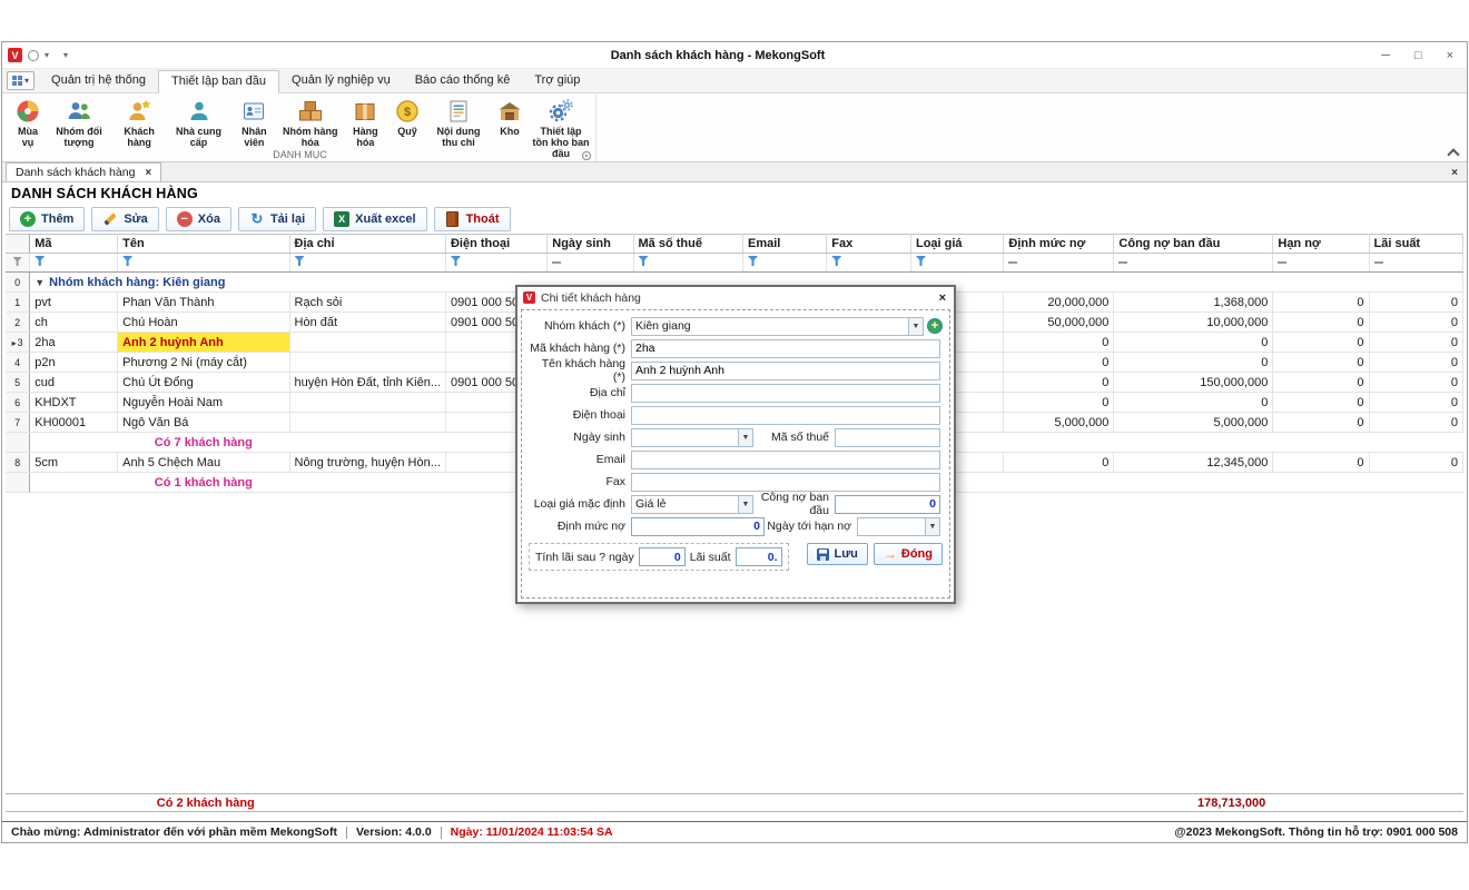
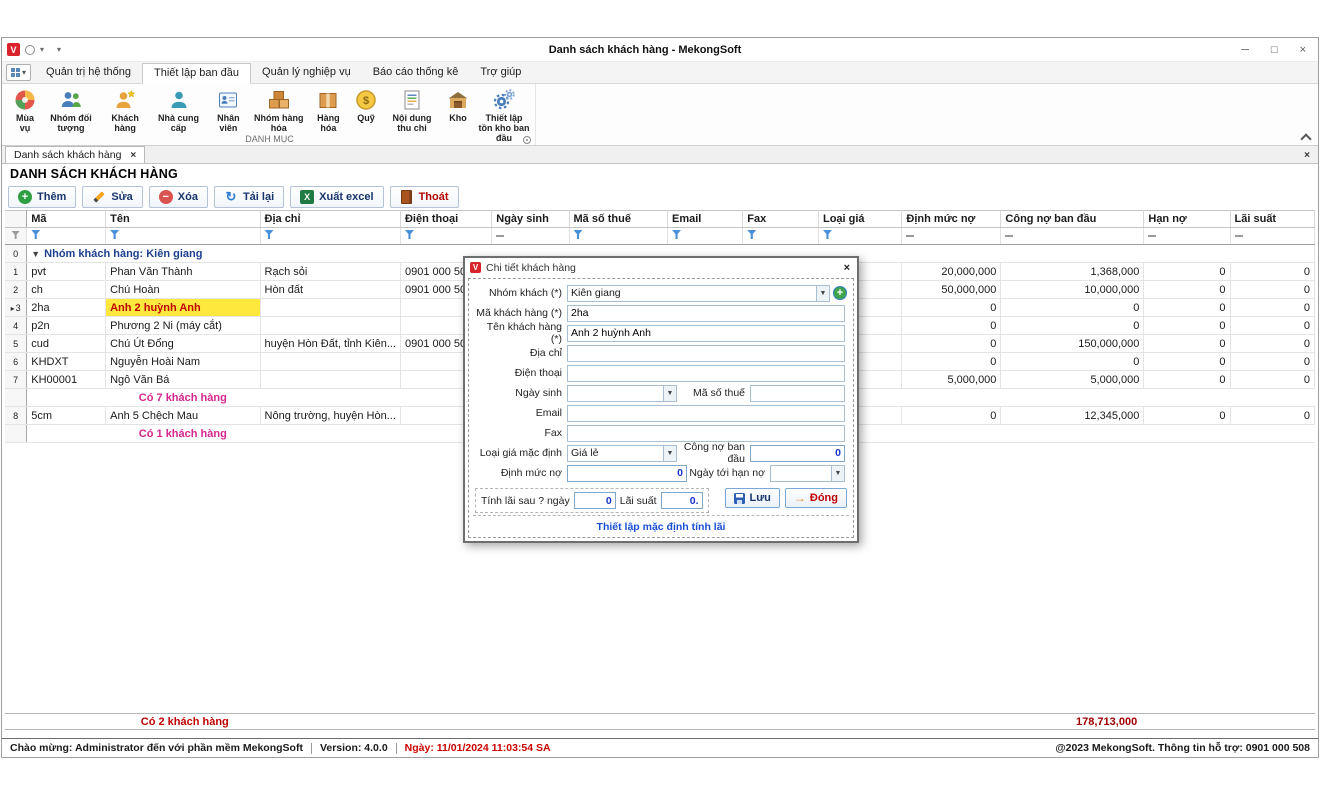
  V
  ▾
  ▾
  Danh sách khách hàng - MekongSoft
  ─
  □
  ×
  ▾
  Quản trị hệ thống
  Thiết lập ban đầu
  Quản lý nghiệp vụ
  Báo cáo thống kê
  Trợ giúp
  Mùa vụ
  Nhóm đối tượng
  Khách hàng
  Nhà cung cấp
  Nhân viên
  Nhóm hàng hóa
  Hàng hóa
  $
  Quỹ
  Nội dung thu chi
  Kho
  Thiết lập tồn kho ban đầu
  DANH MỤC
  Danh sách khách hàng
  ×
  ×
  DANH SÁCH KHÁCH HÀNG
  +
  Thêm
  Sửa
  −
  Xóa
  ↻
  Tải lại
  X
  Xuất excel
  Thoát
  	Mã	Tên	Địa chỉ	Điện thoại	Ngày sinh	Mã số thuế	Email	Fax	Loại giá	Định mức nợ	Công nợ ban đầu	Hạn nợ	Lãi suất
  0	▼ Nhóm khách hàng: Kiên giang
  1	pvt	Phan Văn Thành	Rạch sỏi	0901 000 5						20,000,000	1,368,000	0	0
  2	ch	Chú Hoàn	Hòn đất	0901 000 5						50,000,000	10,000,000	0	0
  ▸3	2ha	Anh 2 huỳnh Anh								0	0	0	0
  4	p2n	Phương 2 Ni (máy cắt)								0	0	0	0
  5	cud	Chú Út Đổng	huyện Hòn Đất, tỉnh Kiên...	0901 000 5						0	150,000,000	0	0
  6	KHDXT	Nguyễn Hoài Nam								0	0	0	0
  7	KH00001	Ngô Văn Bá								5,000,000	5,000,000	0	0
  		Có 7 khách hàng
  8	5cm	Anh 5 Chệch Mau	Nông trường, huyện Hòn...							0	12,345,000	0	0
  		Có 1 khách hàng
  		Có 2 khách hàng									178,713,000
  Chào mừng: Administrator đến với phần mềm MekongSoft
  Version: 4.0.0
  Ngày: 11/01/2024 11:03:54 SA
  @2023 MekongSoft. Thông tin hỗ trợ: 0901 000 508
  V
  Chi tiết khách hàng
  ×
  Nhóm khách (*)
  Kiên giang
  +
  Mã khách hàng (*)
  2ha
  Tên khách hàng (*)
  Anh 2 huỳnh Anh
  Địa chỉ
  Điện thoại
  Ngày sinh
  Mã số thuế
  Email
  Fax
  Loại giá mặc định
  Giá lẻ
  Công nợ ban đầu
  0
  Định mức nợ
  0
  Ngày tới hạn nợ
  Tính lãi sau ? ngày
  0
  Lãi suất
  0.
  Lưu
  →
  Đóng
+ Thiết lập mặc định tính lãi
